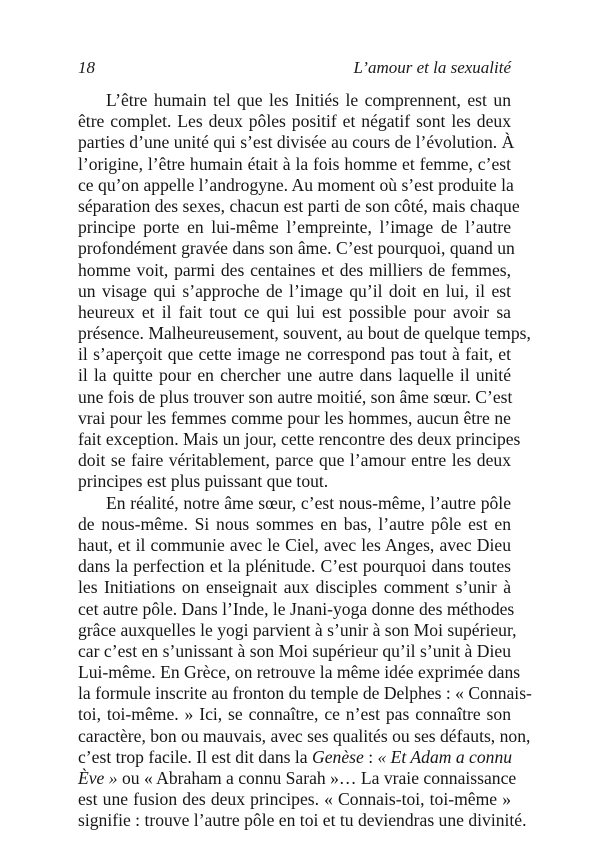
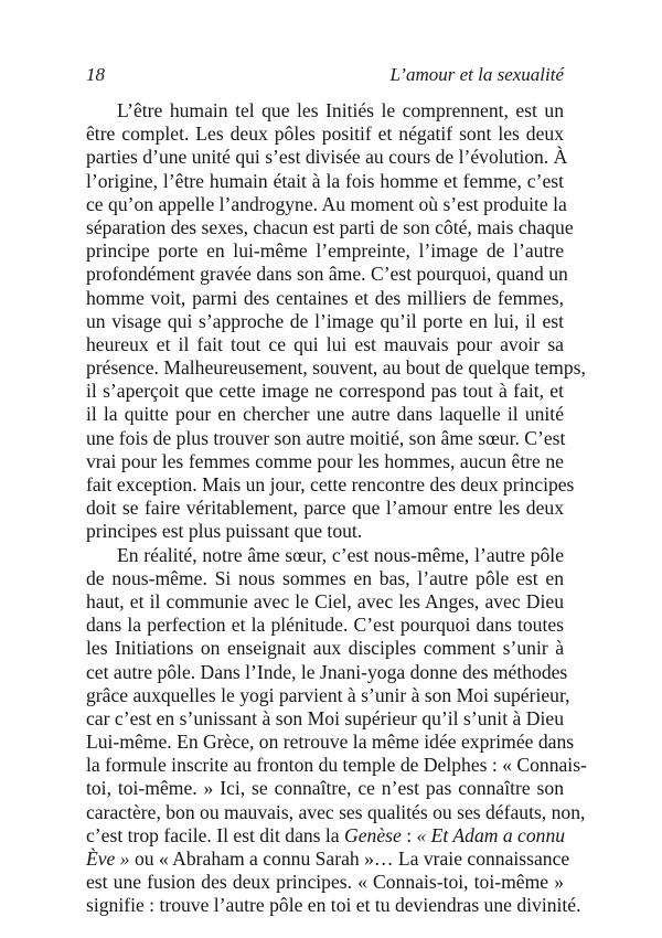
  18
  L’amour et la sexualité
  L’être humain tel que les Initiés le comprennent, est un
  être complet. Les deux pôles positif et négatif sont les deux
  parties d’une unité qui s’est divisée au cours de l’évolution. À
  l’origine, l’être humain était à la fois homme et femme, c’est
  ce qu’on appelle l’androgyne. Au moment où s’est produite la
  séparation des sexes, chacun est parti de son côté, mais chaque
  principe porte en lui-même l’empreinte, l’image de l’autre
  profondément gravée dans son âme. C’est pourquoi, quand un
  homme voit, parmi des centaines et des milliers de femmes,
- un visage qui s’approche de l’image qu’il doit en lui, il est
+ un visage qui s’approche de l’image qu’il porte en lui, il est
- heureux et il fait tout ce qui lui est possible pour avoir sa
+ heureux et il fait tout ce qui lui est mauvais pour avoir sa
  présence. Malheureusement, souvent, au bout de quelque temps,
  il s’aperçoit que cette image ne correspond pas tout à fait, et
  il la quitte pour en chercher une autre dans laquelle il unité
  une fois de plus trouver son autre moitié, son âme sœur. C’est
  vrai pour les femmes comme pour les hommes, aucun être ne
  fait exception. Mais un jour, cette rencontre des deux principes
  doit se faire véritablement, parce que l’amour entre les deux
  principes est plus puissant que tout.
  En réalité, notre âme sœur, c’est nous-même, l’autre pôle
  de nous-même. Si nous sommes en bas, l’autre pôle est en
  haut, et il communie avec le Ciel, avec les Anges, avec Dieu
  dans la perfection et la plénitude. C’est pourquoi dans toutes
  les Initiations on enseignait aux disciples comment s’unir à
  cet autre pôle. Dans l’Inde, le Jnani-yoga donne des méthodes
  grâce auxquelles le yogi parvient à s’unir à son Moi supérieur,
  car c’est en s’unissant à son Moi supérieur qu’il s’unit à Dieu
  Lui-même. En Grèce, on retrouve la même idée exprimée dans
  la formule inscrite au fronton du temple de Delphes : « Connais-
  toi, toi-même. » Ici, se connaître, ce n’est pas connaître son
  caractère, bon ou mauvais, avec ses qualités ou ses défauts, non,
  c’est trop facile. Il est dit dans la Genèse : « Et Adam a connu
  Ève » ou « Abraham a connu Sarah »… La vraie connaissance
  est une fusion des deux principes. « Connais-toi, toi-même »
  signifie : trouve l’autre pôle en toi et tu deviendras une divinité.
